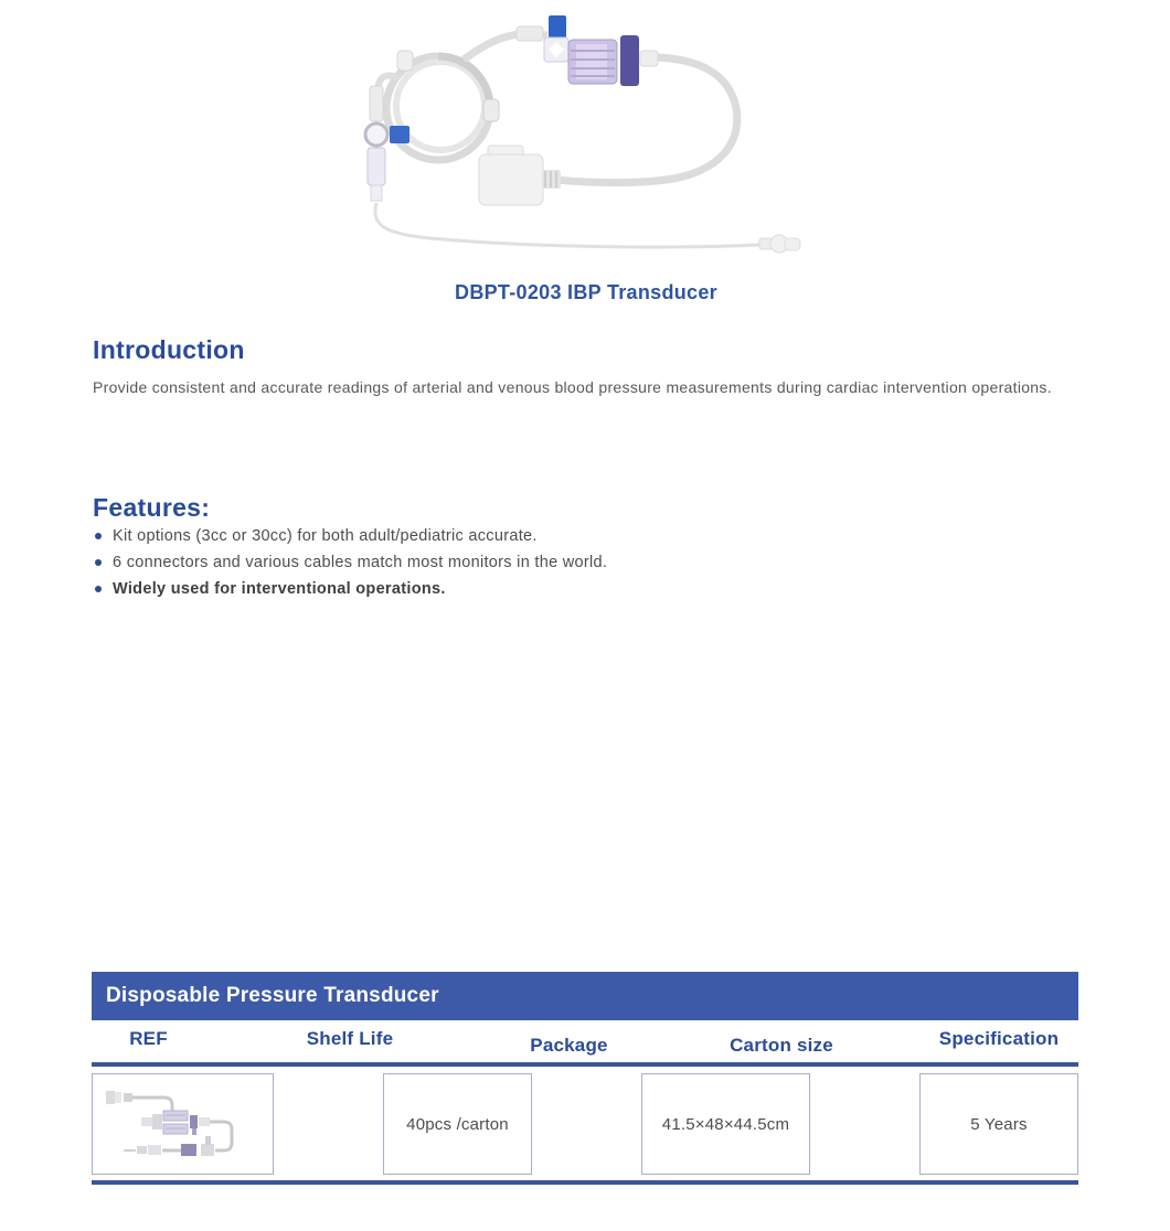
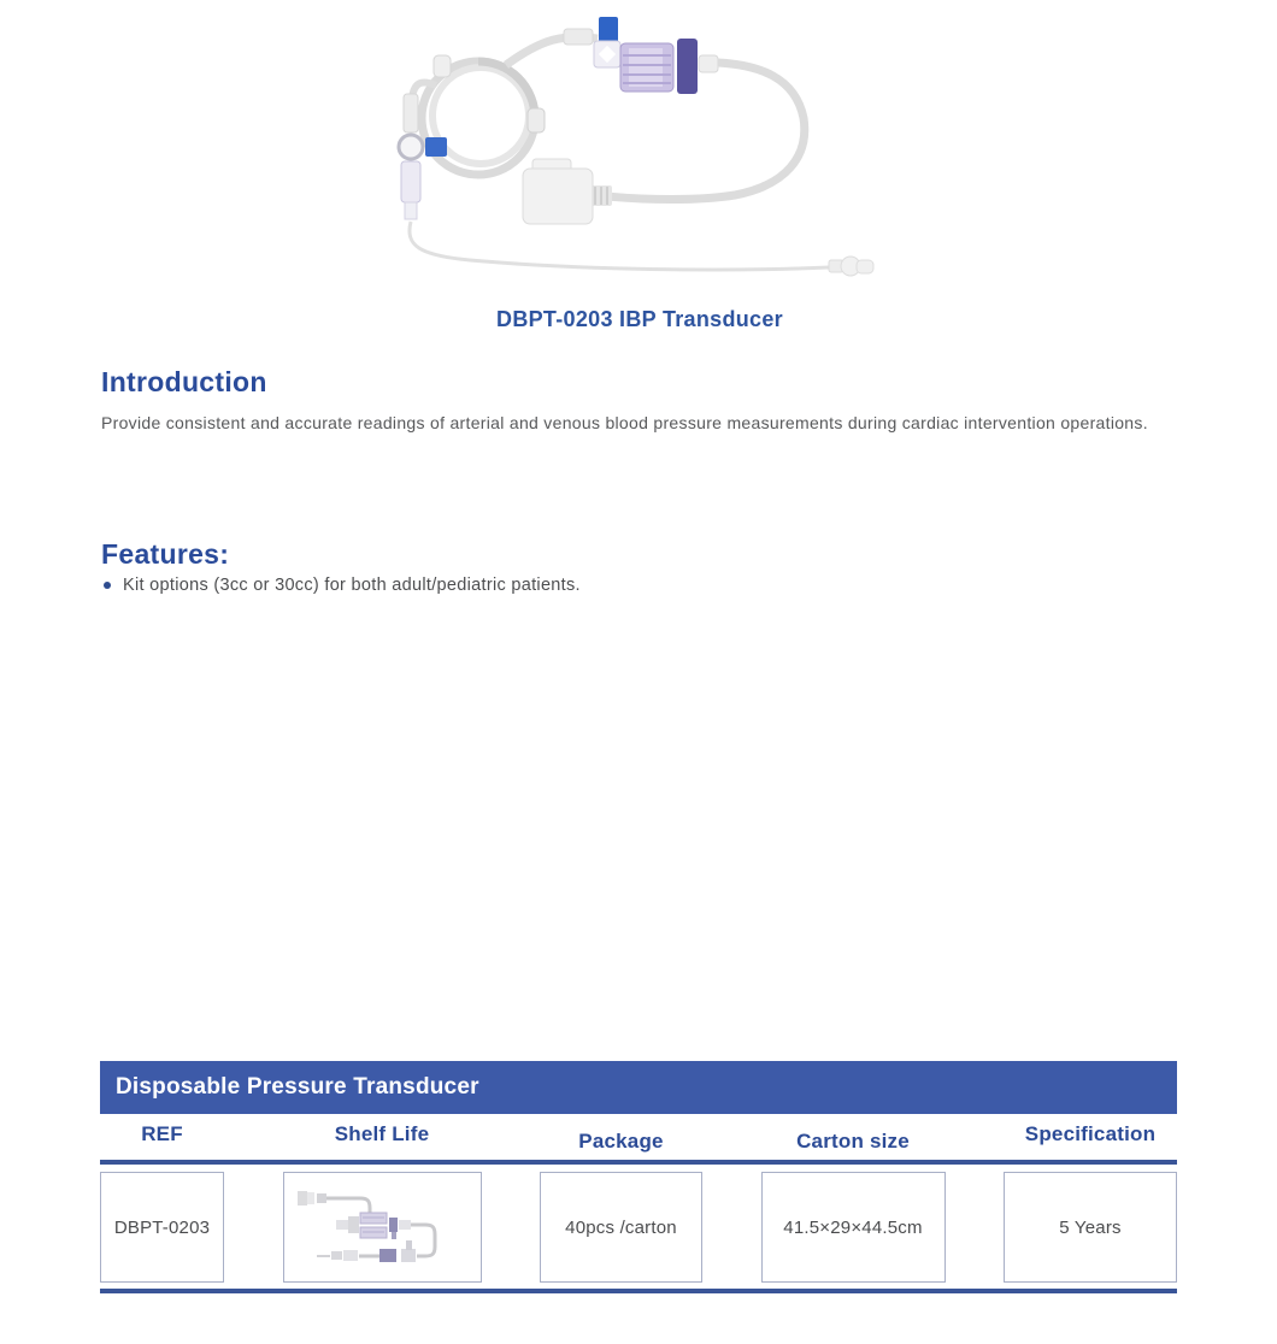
  DBPT-0203 IBP Transducer
  Introduction
  Provide consistent and accurate readings of arterial and venous blood pressure measurements during cardiac intervention operations.
  Features:
- Kit options (3cc or 30cc) for both adult/pediatric accurate.
+ Kit options (3cc or 30cc) for both adult/pediatric patients.
- 6 connectors and various cables match most monitors in the world.
- Widely used for interventional operations.
  Disposable Pressure Transducer
  REF
  Shelf Life
  Package
  Carton size
  Specification
+ DBPT-0203
  40pcs /carton
- 41.5×48×44.5cm
+ 41.5×29×44.5cm
  5 Years
